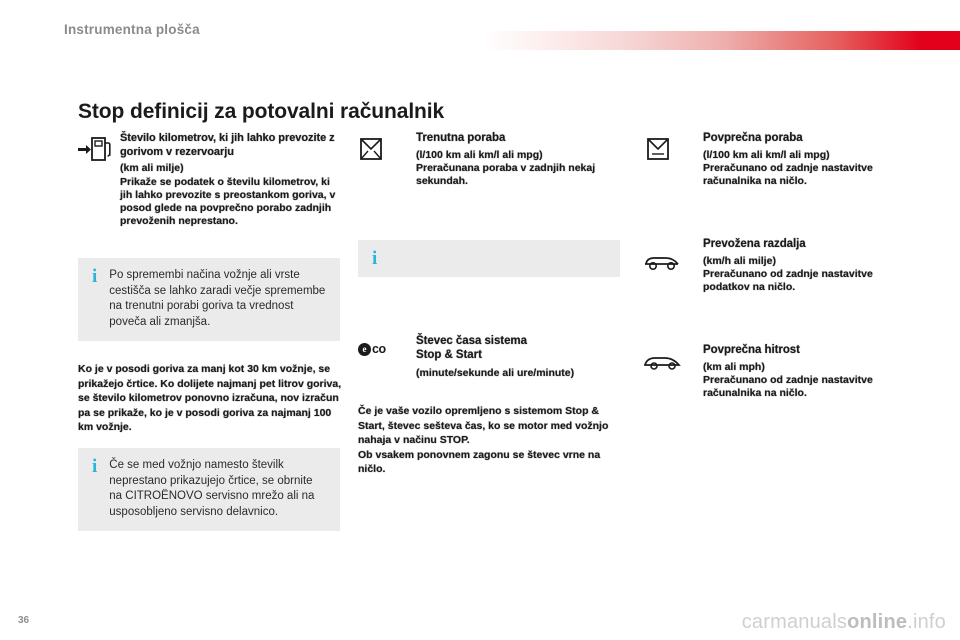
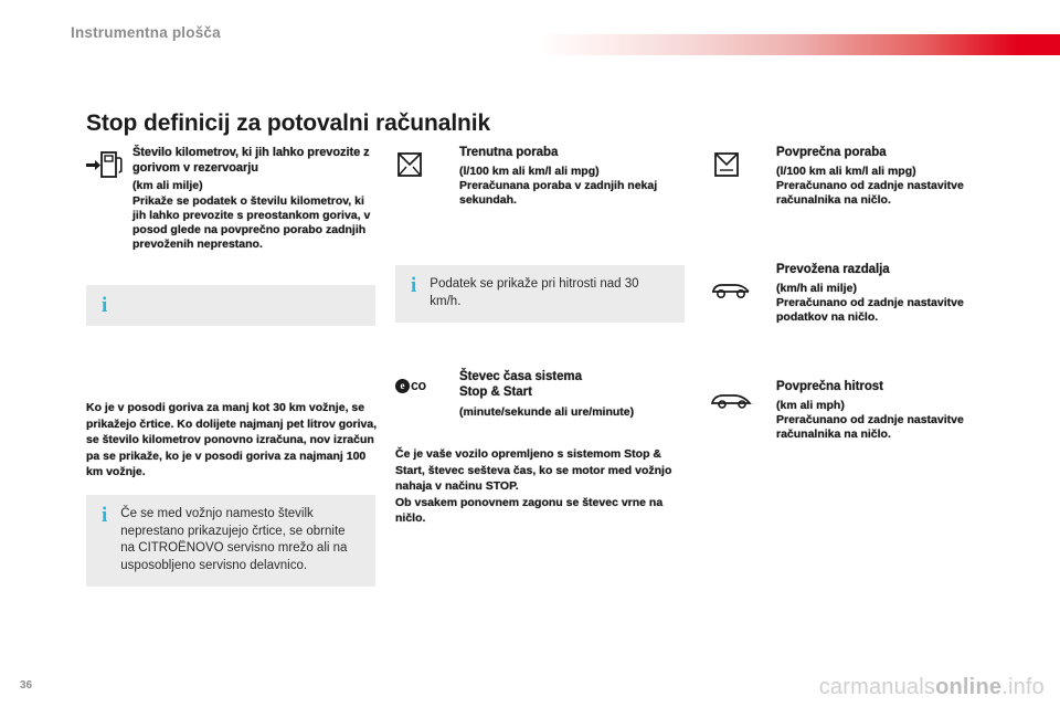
  Instrumentna plošča
  Stop definicij za potovalni računalnik
  Število kilometrov, ki jih lahko prevozite z gorivom v rezervoarju
  (km ali milje)
  Prikaže se podatek o številu kilometrov, ki jih lahko prevozite s preostankom goriva, v posod glede na povprečno porabo zadnjih prevoženih neprestano.
  i
- Po spremembi načina vožnje ali vrste cestišča se lahko zaradi večje spremembe na trenutni porabi goriva ta vrednost poveča ali zmanjša.
  Ko je v posodi goriva za manj kot 30 km vožnje, se prikažejo črtice. Ko dolijete najmanj pet litrov goriva, se število kilometrov ponovno izračuna, nov izračun pa se prikaže, ko je v posodi goriva za najmanj 100 km vožnje.
  i
  Če se med vožnjo namesto številk neprestano prikazujejo črtice, se obrnite na CITROËNOVO servisno mrežo ali na usposobljeno servisno delavnico.
  Trenutna poraba
  (l/100 km ali km/l ali mpg)
  Preračunana poraba v zadnjih nekaj sekundah.
  i
+ Podatek se prikaže pri hitrosti nad 30 km/h.
  e
  co
  Števec časa sistema
  Stop & Start
  (minute/sekunde ali ure/minute)
  Če je vaše vozilo opremljeno s sistemom Stop & Start, števec seštevа čas, ko se motor med vožnjo nahaja v načinu STOP.
  Ob vsakem ponovnem zagonu se števec vrne na ničlo.
  Povprečna poraba
  (l/100 km ali km/l ali mpg)
  Preračunano od zadnje nastavitve računalnika na ničlo.
  Prevožena razdalja
  (km/h ali milje)
  Preračunano od zadnje nastavitve podatkov na ničlo.
  Povprečna hitrost
  (km ali mph)
  Preračunano od zadnje nastavitve računalnika na ničlo.
  36
  carmanualsonline.info
